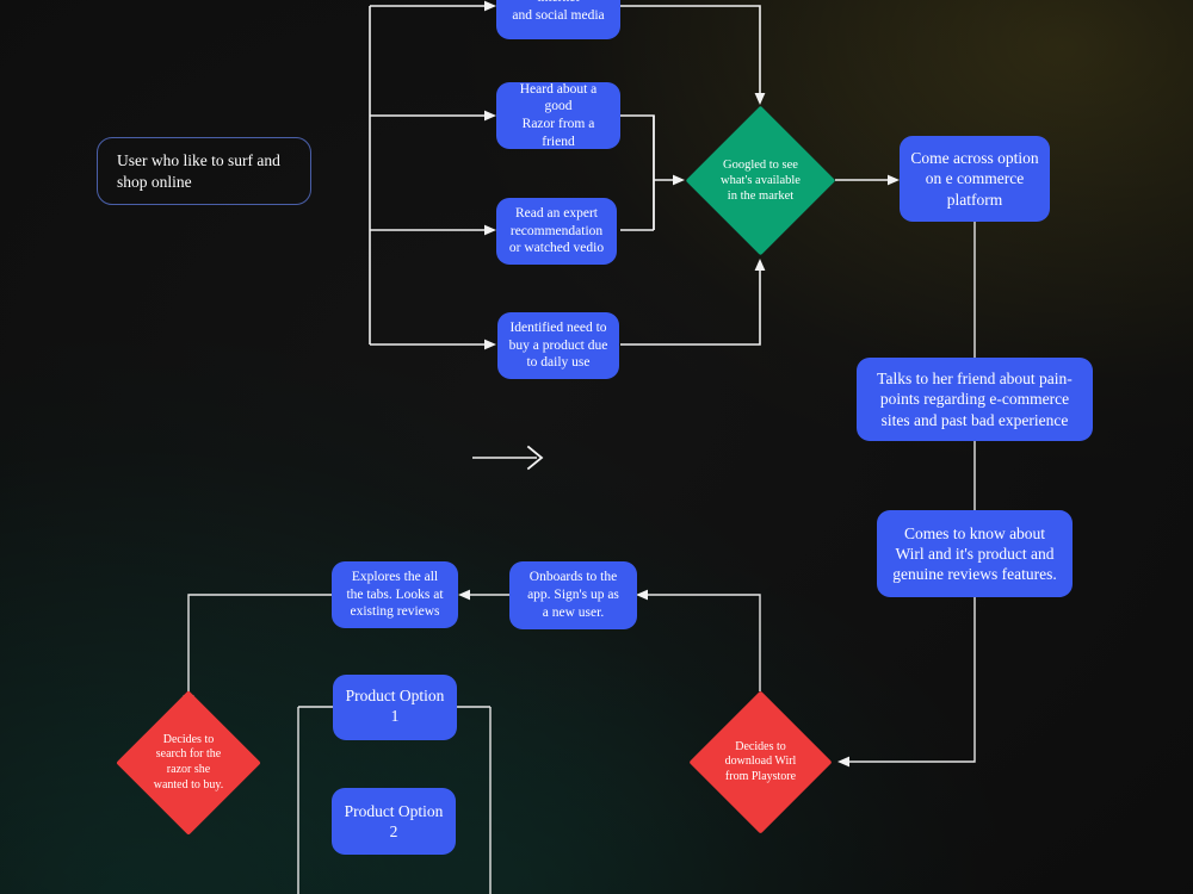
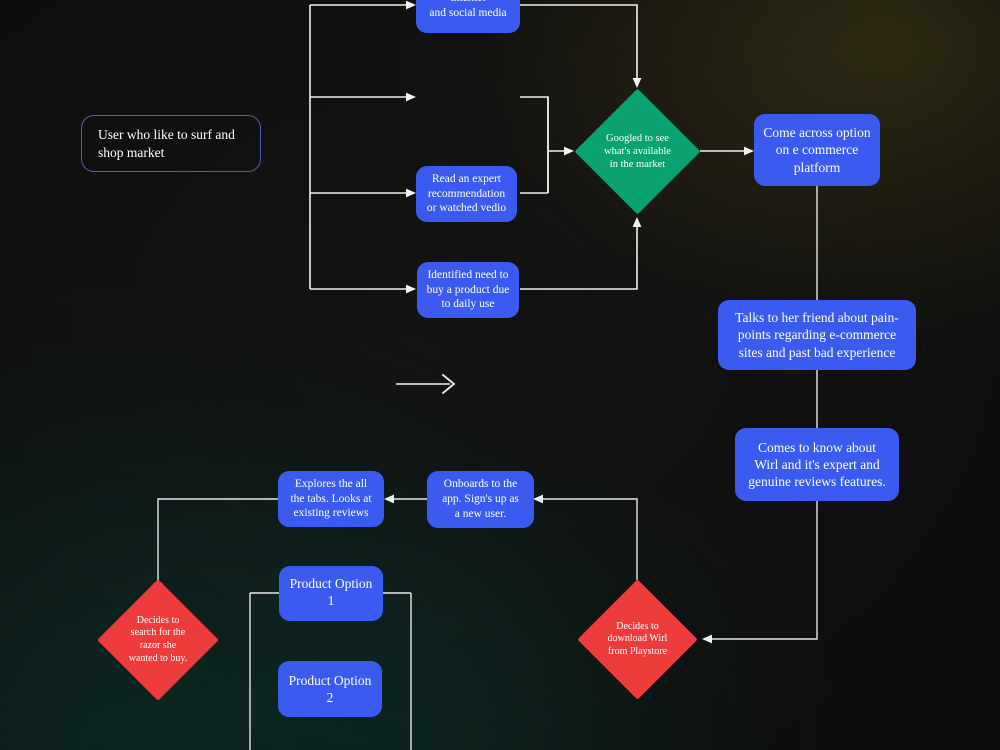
- User who like to surf and shop online
+ User who like to surf and shop market
  and social media
- Heard about a good
- Razor from a friend
  Read an expert
  recommendation
  or watched vedio
  Identified need to
  buy a product due
  to daily use
  Googled to see
  what's available
  in the market
  Come across option
  on e commerce
  platform
  Talks to her friend about pain-
  points regarding e-commerce
  sites and past bad experience
  Comes to know about
- Wirl and it's product and
+ Wirl and it's expert and
  genuine reviews features.
  Decides to
  download Wirl
  from Playstore
  Onboards to the
  app. Sign's up as
  a new user.
  Explores the all
  the tabs. Looks at
  existing reviews
  Decides to
  search for the
  razor she
  wanted to buy.
  Product Option 1
  Product Option 2
